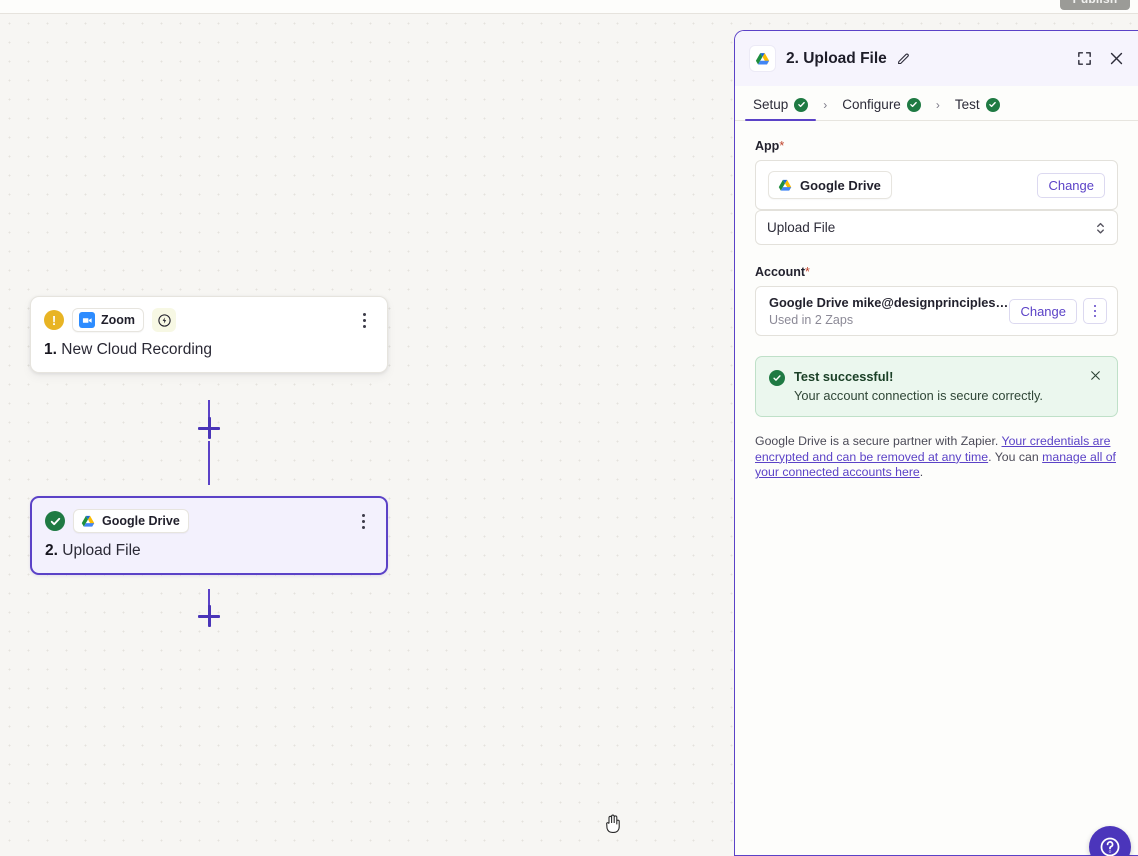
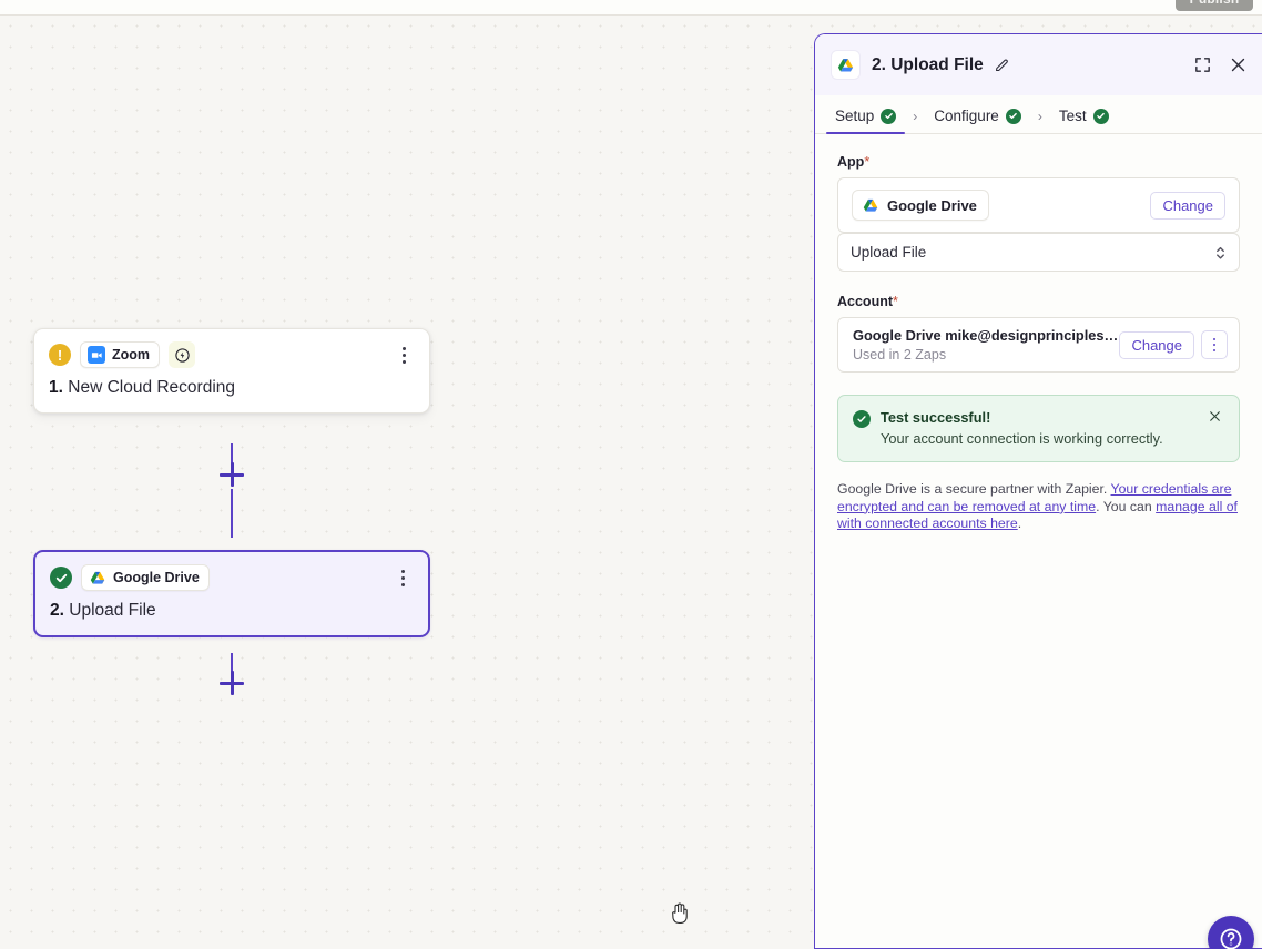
  !
  Zoom
  1. New Cloud Recording
  Google Drive
  2. Upload File
  2. Upload File
  Setup
  ›
  Configure
  ›
  Test
  App*
  Google Drive
  Change
  Upload File
  Account*
  Google Drive mike@designprinciples.c.
  Used in 2 Zaps
  Change
  Test successful!
- Your account connection is secure correctly.
+ Your account connection is working correctly.
- Google Drive is a secure partner with Zapier. Your credentials are encrypted and can be removed at any time. You can manage all of your connected accounts here.
+ Google Drive is a secure partner with Zapier. Your credentials are encrypted and can be removed at any time. You can manage all of with connected accounts here.
